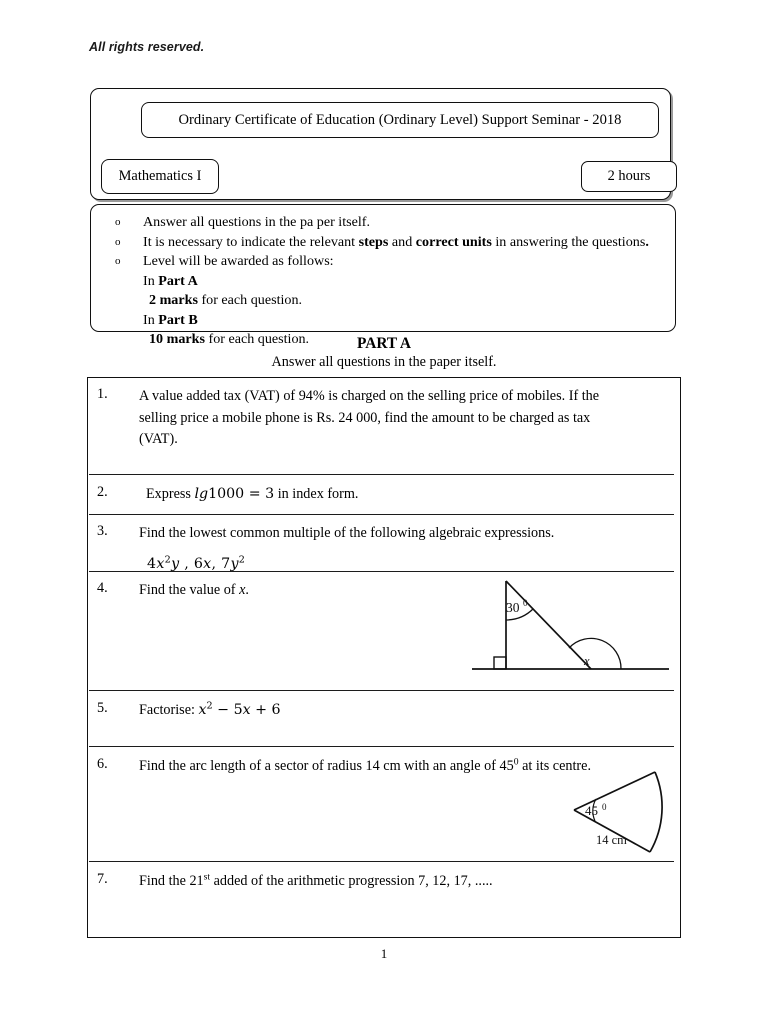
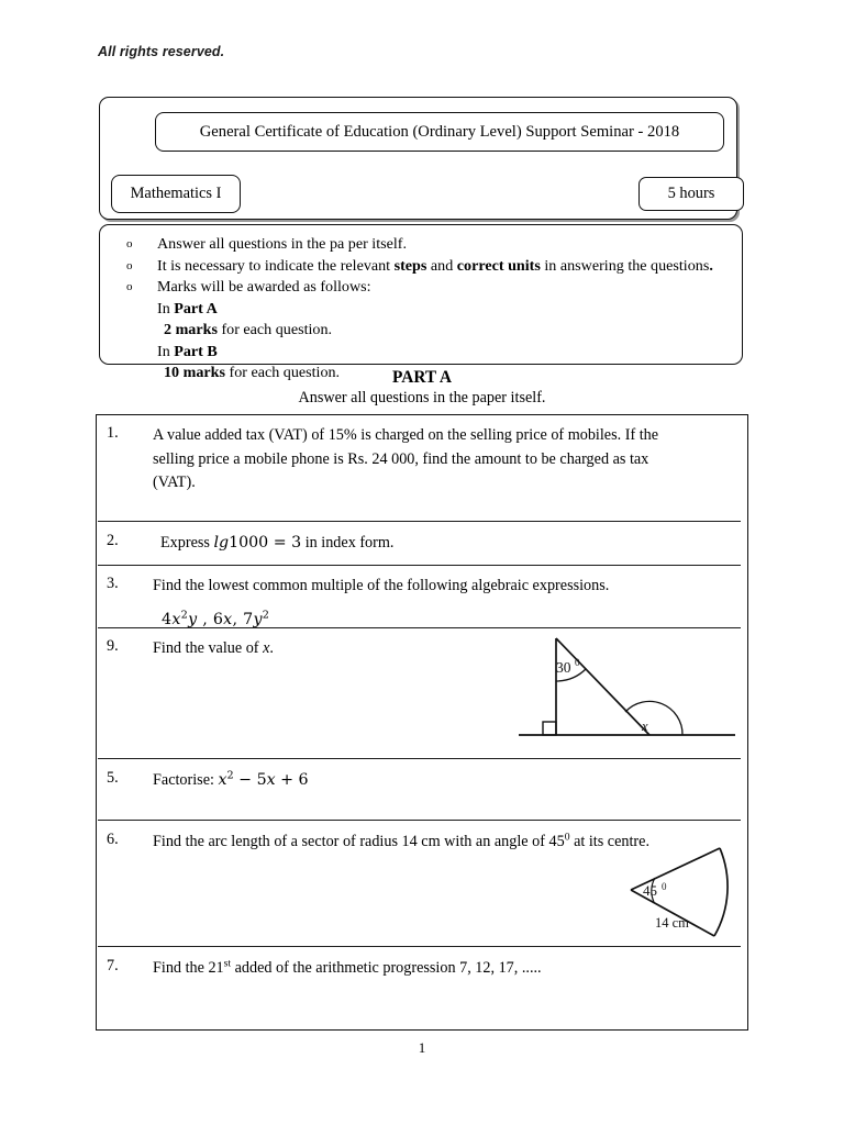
  All rights reserved.
- Ordinary Certificate of Education (Ordinary Level) Support Seminar - 2018
+ General Certificate of Education (Ordinary Level) Support Seminar - 2018
  Mathematics I
- 2 hours
+ 5 hours
  o
  Answer all questions in the pa per itself.
  o
  It is necessary to indicate the relevant steps and correct units in answering the questions.
  o
- Level will be awarded as follows:
+ Marks will be awarded as follows:
  In Part A
  2 marks for each question.
  In Part B
  10 marks for each question.
  PART A
  Answer all questions in the paper itself.
  1.
- A value added tax (VAT) of 94% is charged on the selling price of mobiles. If the
+ A value added tax (VAT) of 15% is charged on the selling price of mobiles. If the
  selling price a mobile phone is Rs. 24 000, find the amount to be charged as tax
  (VAT).
  2.
  Express lg1000 = 3 in index form.
  3.
  Find the lowest common multiple of the following algebraic expressions.
  4x2y , 6x, 7y2
- 4.
+ 9.
  Find the value of x.
  30
  0
  x
  5.
  Factorise: x2 − 5x + 6
  6.
  Find the arc length of a sector of radius 14 cm with an angle of 450 at its centre.
  45
  0
  14 cm
  7.
  Find the 21st added of the arithmetic progression 7, 12, 17, .....
  1
